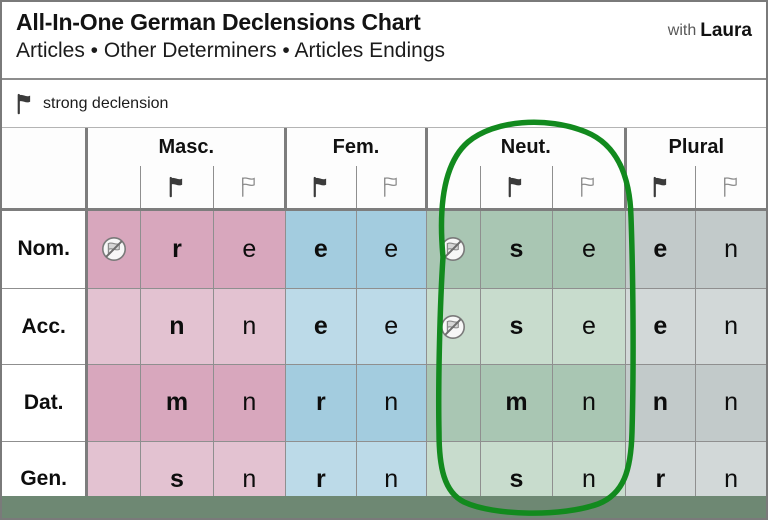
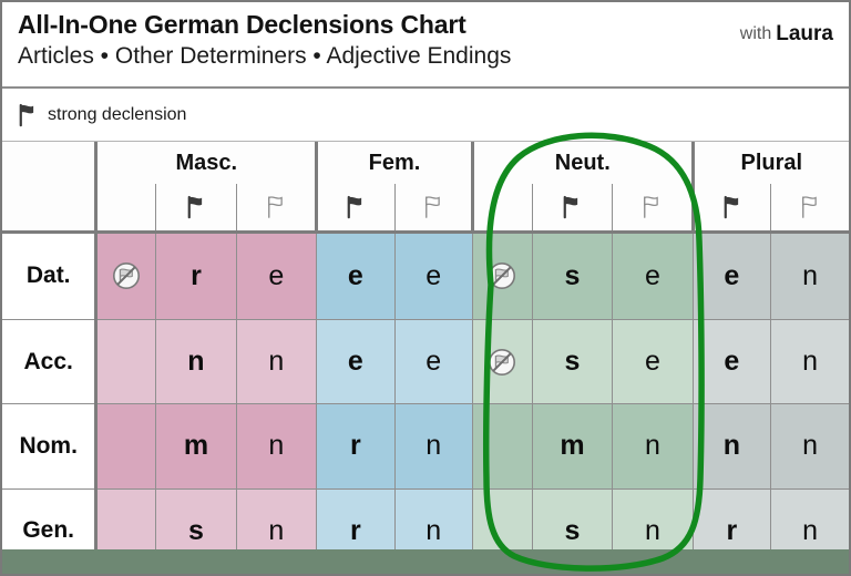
  All-In-One German Declensions Chart
- Articles • Other Determiners • Articles Endings
+ Articles • Other Determiners • Adjective Endings
  with
  Laura
  strong declension
  	Masc.	Fem.	Neut.	Plural
- Nom.		r	e	e	e		s	e	e	n
+ Dat.		r	e	e	e		s	e	e	n
  Acc.		n	n	e	e		s	e	e	n
- Dat.		m	n	r	n		m	n	n	n
+ Nom.		m	n	r	n		m	n	n	n
  Gen.		s	n	r	n		s	n	r	n
